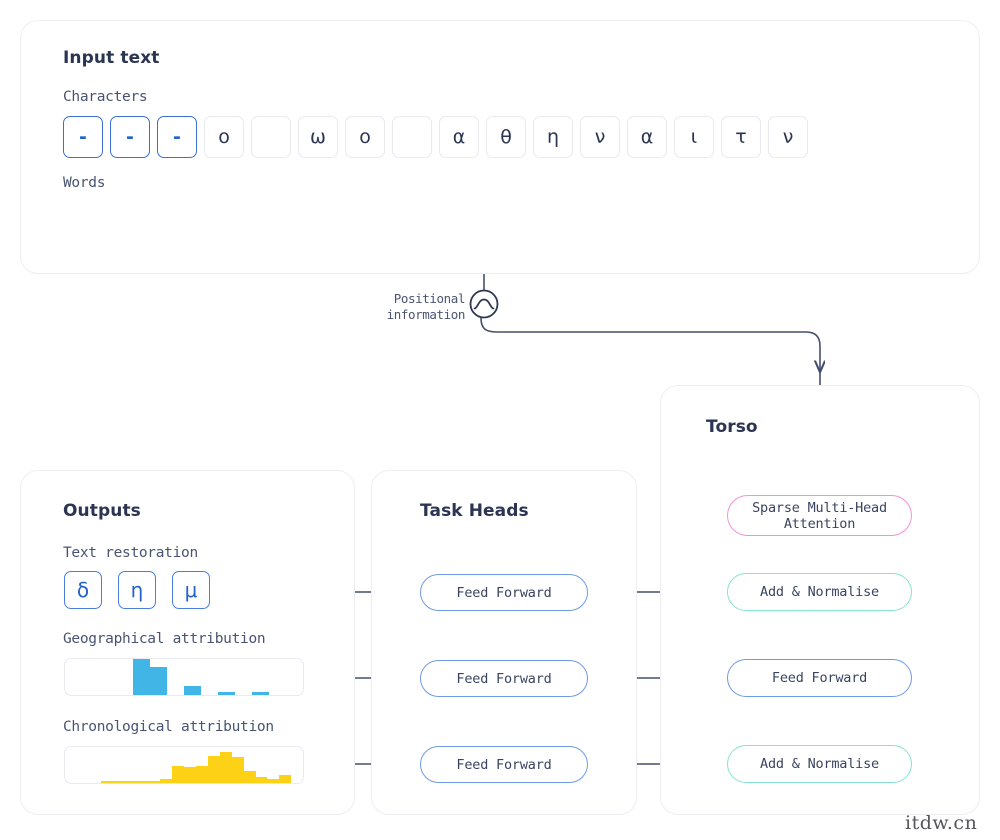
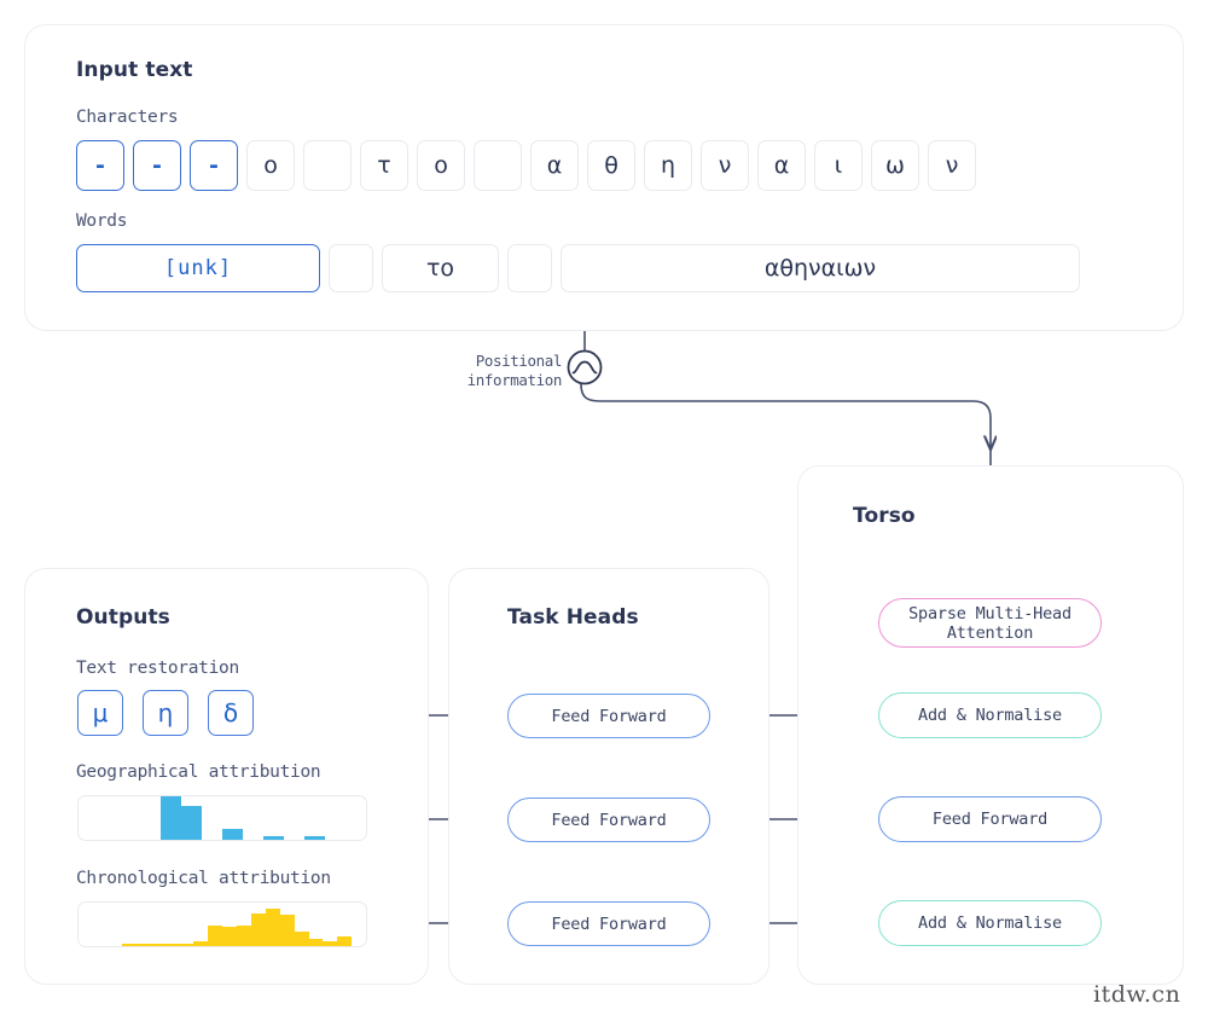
  Input text
  Characters
  Words
  -
  -
  -
  o
- ω
+ τ
  o
  α
  θ
  η
  ν
  α
  ι
- τ
+ ω
  ν
+ [unk]
+ το
+ αθηναιων
  Positional
  information
  Torso
  Sparse Multi-Head
  Attention
  Add & Normalise
  Feed Forward
  Add & Normalise
  Task Heads
  Feed Forward
  Feed Forward
  Feed Forward
  Outputs
  Text restoration
- δ
+ μ
  η
- μ
+ δ
  Geographical attribution
  Chronological attribution
  itdw.cn
